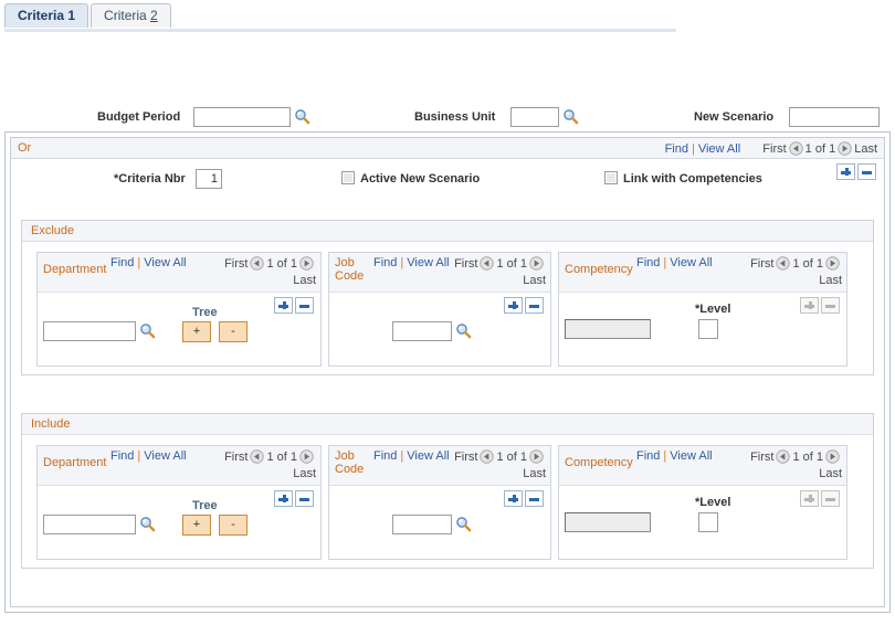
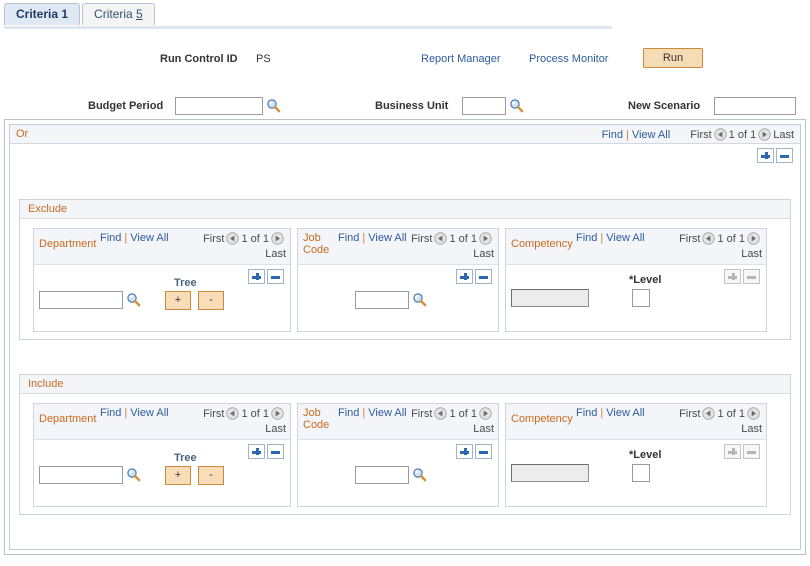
- Criteria 1 Criteria 2
+ Criteria 1 Criteria 5
+ Run Control ID
+ PS
+ Report Manager
+ Process Monitor
+ Run
  Budget Period
  Business Unit
  New Scenario
  Or
  Find | View All First 1 of 1 Last
- *Criteria Nbr
- 1
- Active New Scenario
- Link with Competencies
  Exclude
  Department
  Find | View All
  First 1 of 1 Last
  Tree
  +
  -
  Job
  Code
  Find | View All
  First 1 of 1 Last
  Competency
  Find | View All
  First 1 of 1 Last
  *Level
  Include
  Department
  Find | View All
  First 1 of 1 Last
  Tree
  +
  -
  Job
  Code
  Find | View All
  First 1 of 1 Last
  Competency
  Find | View All
  First 1 of 1 Last
  *Level
